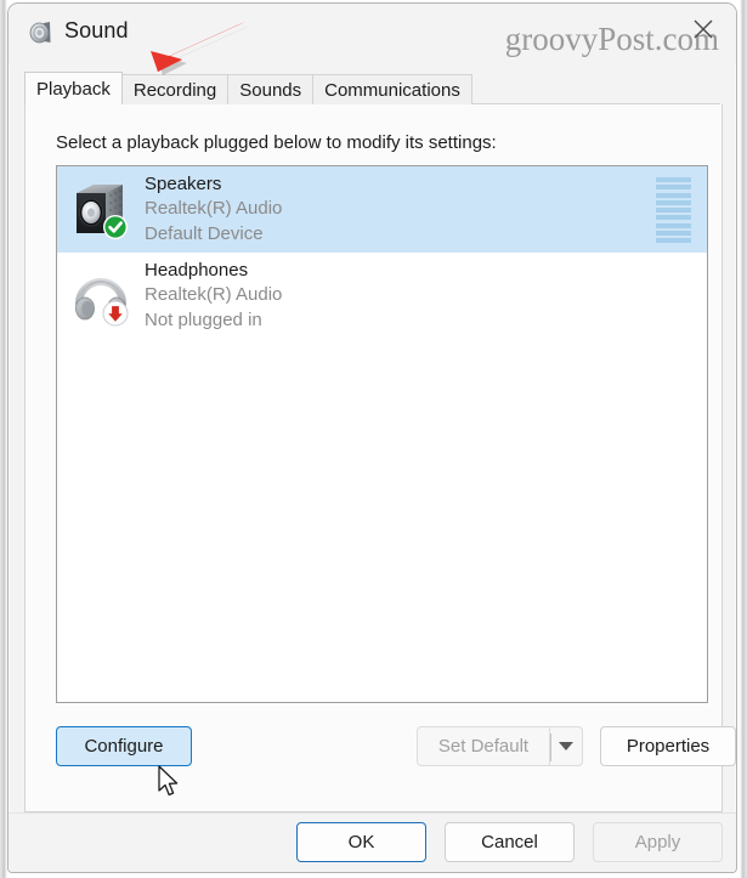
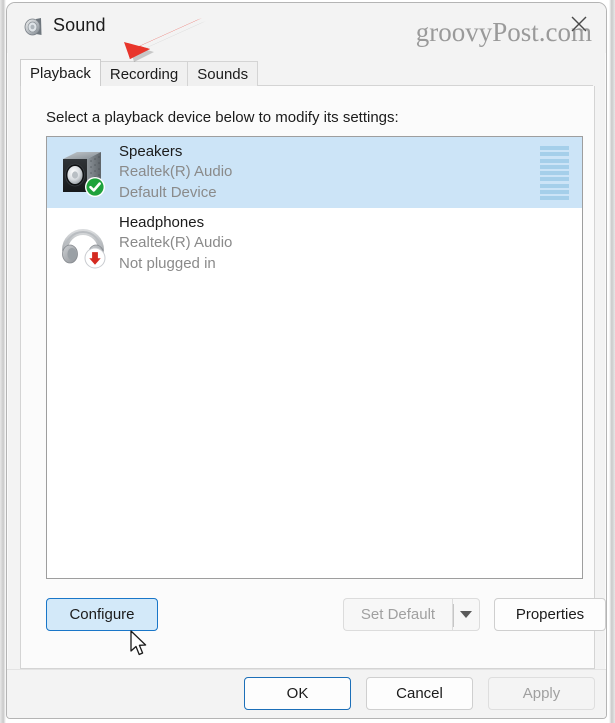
  Sound
  groovyPost.com
  Playback
  Recording
  Sounds
- Communications
- Select a playback plugged below to modify its settings:
+ Select a playback device below to modify its settings:
  Speakers
  Realtek(R) Audio
  Default Device
  Headphones
  Realtek(R) Audio
  Not plugged in
  Configure
  Set Default
  Properties
  OK
  Cancel
  Apply
